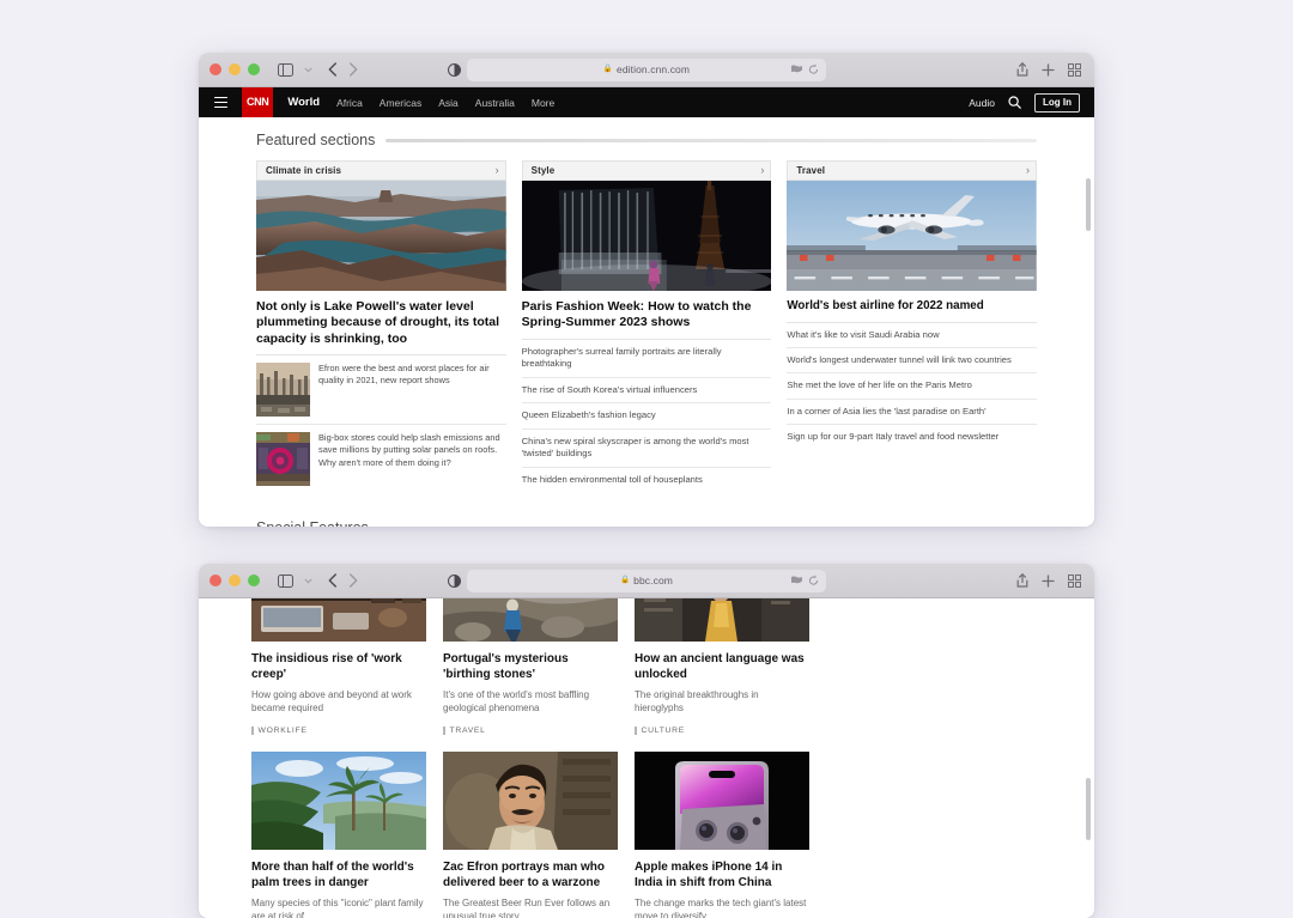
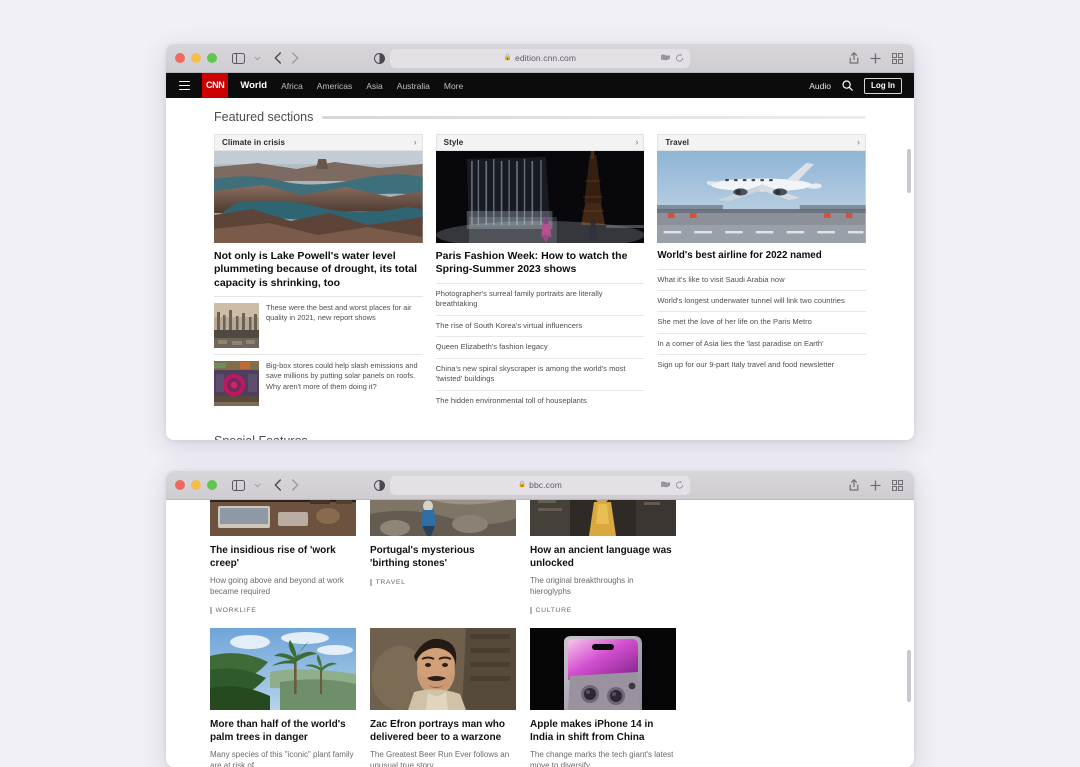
  edition.cnn.com
  CNN
  World
  Africa
  Americas
  Asia
  Australia
  More
  Audio
  Log In
  Featured sections
  Climate in crisis
  ›
  Not only is Lake Powell's water level plummeting because of drought, its total capacity is shrinking, too
- Efron were the best and worst places for air quality in 2021, new report shows
+ These were the best and worst places for air quality in 2021, new report shows
  Big-box stores could help slash emissions and save millions by putting solar panels on roofs. Why aren't more of them doing it?
  Style
  ›
  Paris Fashion Week: How to watch the Spring-Summer 2023 shows
  Photographer's surreal family portraits are literally breathtaking
  The rise of South Korea's virtual influencers
  Queen Elizabeth's fashion legacy
  China's new spiral skyscraper is among the world's most 'twisted' buildings
  The hidden environmental toll of houseplants
  Travel
  ›
  World's best airline for 2022 named
  What it's like to visit Saudi Arabia now
  World's longest underwater tunnel will link two countries
  She met the love of her life on the Paris Metro
  In a corner of Asia lies the 'last paradise on Earth'
  Sign up for our 9-part Italy travel and food newsletter
  bbc.com
  The insidious rise of 'work creep'
  How going above and beyond at work became required
  Portugal's mysterious 'birthing stones'
- It's one of the world's most baffling geological phenomena
  How an ancient language was unlocked
  The original breakthroughs in hieroglyphs
  More than half of the world's palm trees in danger
  Many species of this "iconic" plant family are at risk of
  Zac Efron portrays man who delivered beer to a warzone
  The Greatest Beer Run Ever follows an unusual true story
  Apple makes iPhone 14 in India in shift from China
  The change marks the tech giant's latest move to diversify
